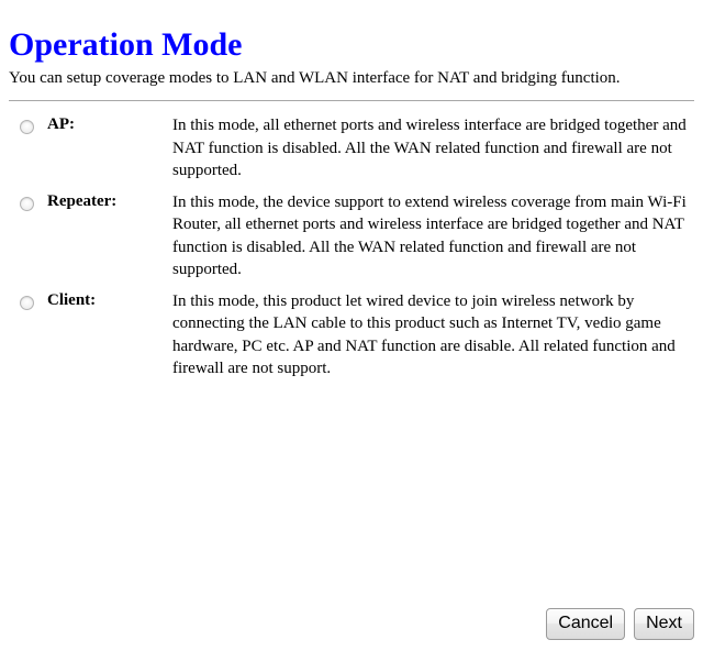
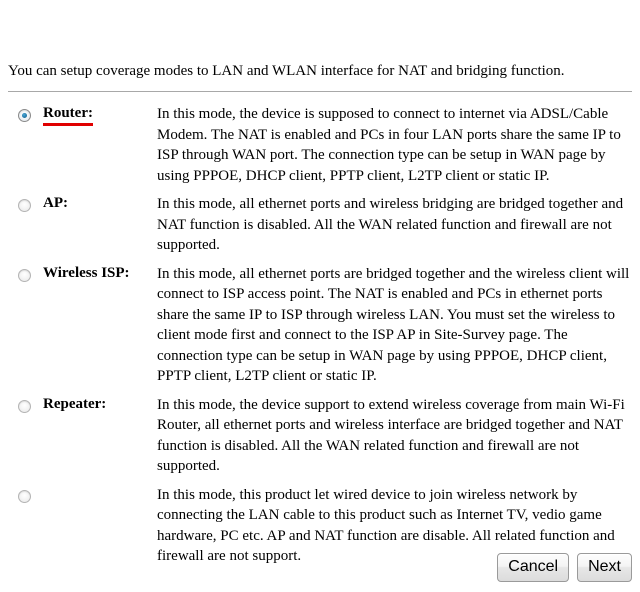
- Operation Mode
  You can setup coverage modes to LAN and WLAN interface for NAT and bridging function.
+ Router:
+ In this mode, the device is supposed to connect to internet via ADSL/Cable Modem. The NAT is enabled and PCs in four LAN ports share the same IP to ISP through WAN port. The connection type can be setup in WAN page by using PPPOE, DHCP client, PPTP client, L2TP client or static IP.
  AP:
- In this mode, all ethernet ports and wireless interface are bridged together and NAT function is disabled. All the WAN related function and firewall are not supported.
+ In this mode, all ethernet ports and wireless bridging are bridged together and NAT function is disabled. All the WAN related function and firewall are not supported.
+ Wireless ISP:
+ In this mode, all ethernet ports are bridged together and the wireless client will connect to ISP access point. The NAT is enabled and PCs in ethernet ports share the same IP to ISP through wireless LAN. You must set the wireless to client mode first and connect to the ISP AP in Site-Survey page. The connection type can be setup in WAN page by using PPPOE, DHCP client, PPTP client, L2TP client or static IP.
  Repeater:
  In this mode, the device support to extend wireless coverage from main Wi-Fi Router, all ethernet ports and wireless interface are bridged together and NAT function is disabled. All the WAN related function and firewall are not supported.
- Client:
  In this mode, this product let wired device to join wireless network by connecting the LAN cable to this product such as Internet TV, vedio game hardware, PC etc. AP and NAT function are disable. All related function and firewall are not support.
  Cancel Next
